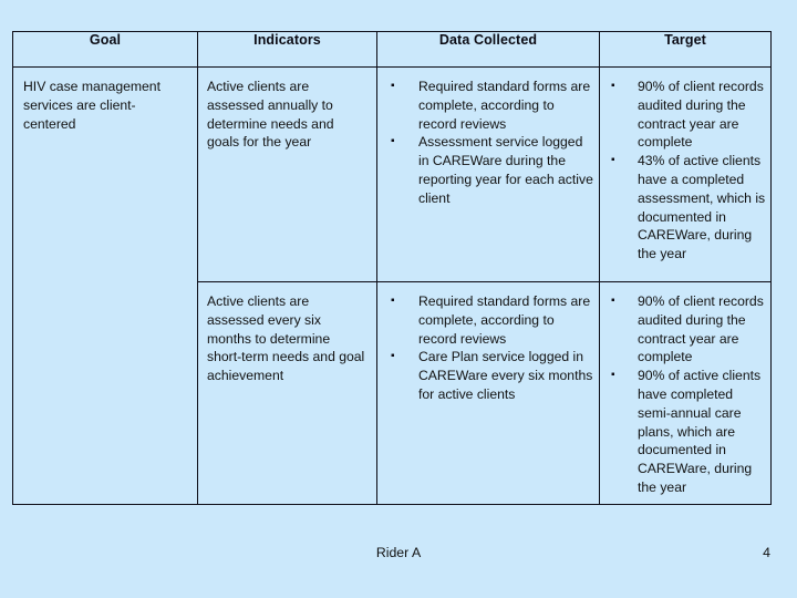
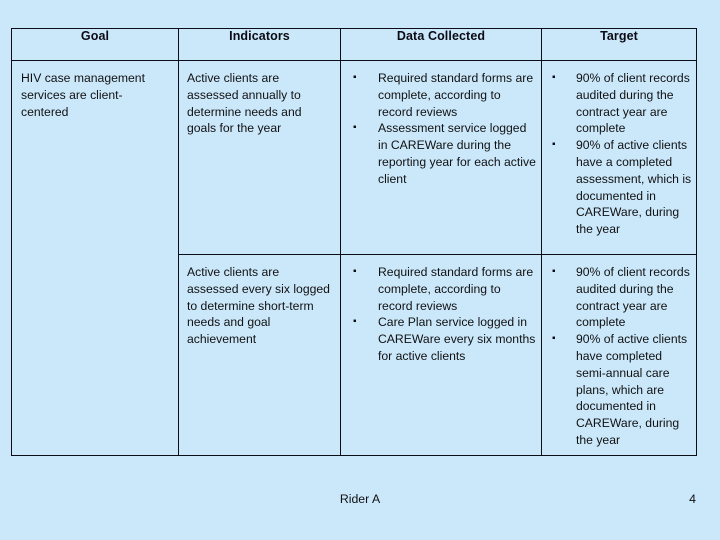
  Goal	Indicators	Data Collected	Target
- HIV case management services are client-centered	Active clients are assessed annually to determine needs and goals for the year	▪ Required standard forms are complete, according to record reviews ▪ Assessment service logged in CAREWare during the reporting year for each active client	▪ 90% of client records audited during the contract year are complete ▪ 43% of active clients have a completed assessment, which is documented in CAREWare, during the year
+ HIV case management services are client-centered	Active clients are assessed annually to determine needs and goals for the year	▪ Required standard forms are complete, according to record reviews ▪ Assessment service logged in CAREWare during the reporting year for each active client	▪ 90% of client records audited during the contract year are complete ▪ 90% of active clients have a completed assessment, which is documented in CAREWare, during the year
- Active clients are assessed every six months to determine short-term needs and goal achievement	▪ Required standard forms are complete, according to record reviews ▪ Care Plan service logged in CAREWare every six months for active clients	▪ 90% of client records audited during the contract year are complete ▪ 90% of active clients have completed semi-annual care plans, which are documented in CAREWare, during the year
+ Active clients are assessed every six logged to determine short-term needs and goal achievement	▪ Required standard forms are complete, according to record reviews ▪ Care Plan service logged in CAREWare every six months for active clients	▪ 90% of client records audited during the contract year are complete ▪ 90% of active clients have completed semi-annual care plans, which are documented in CAREWare, during the year
  Rider A
  4
